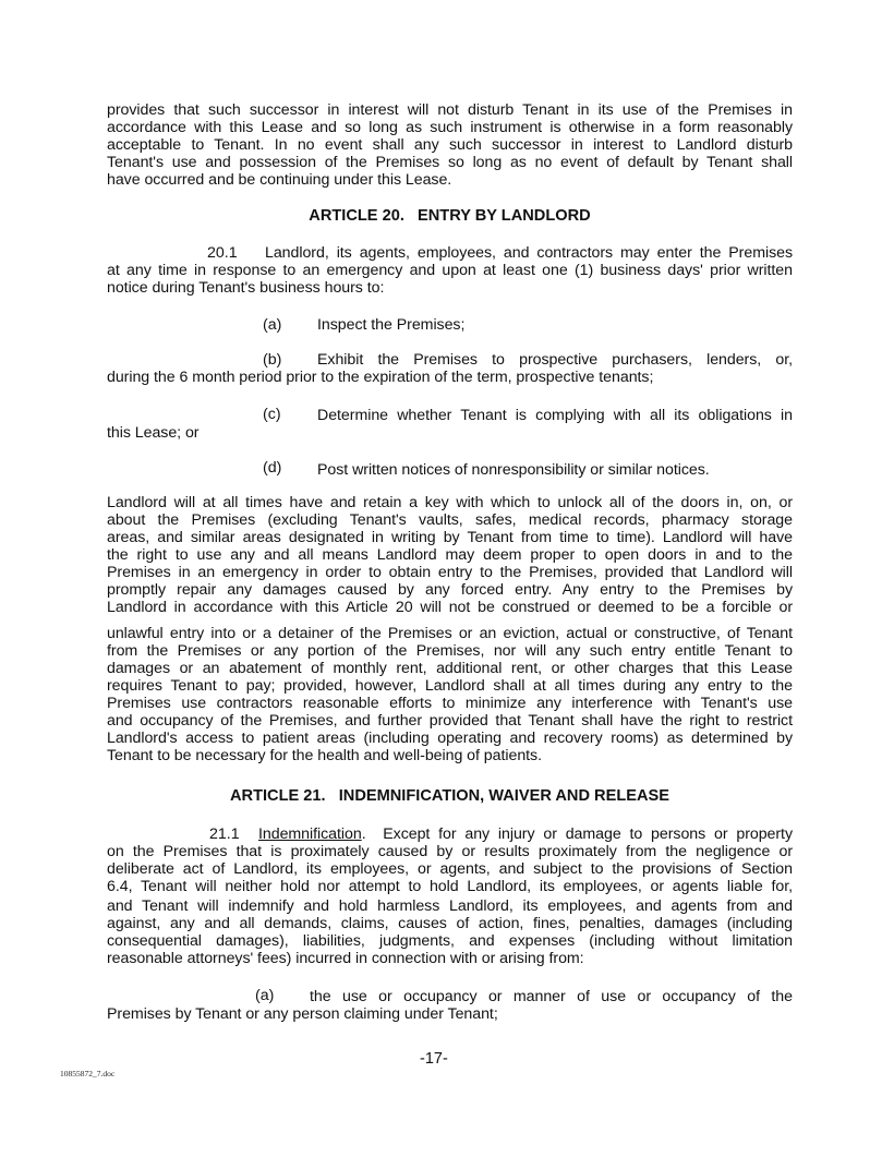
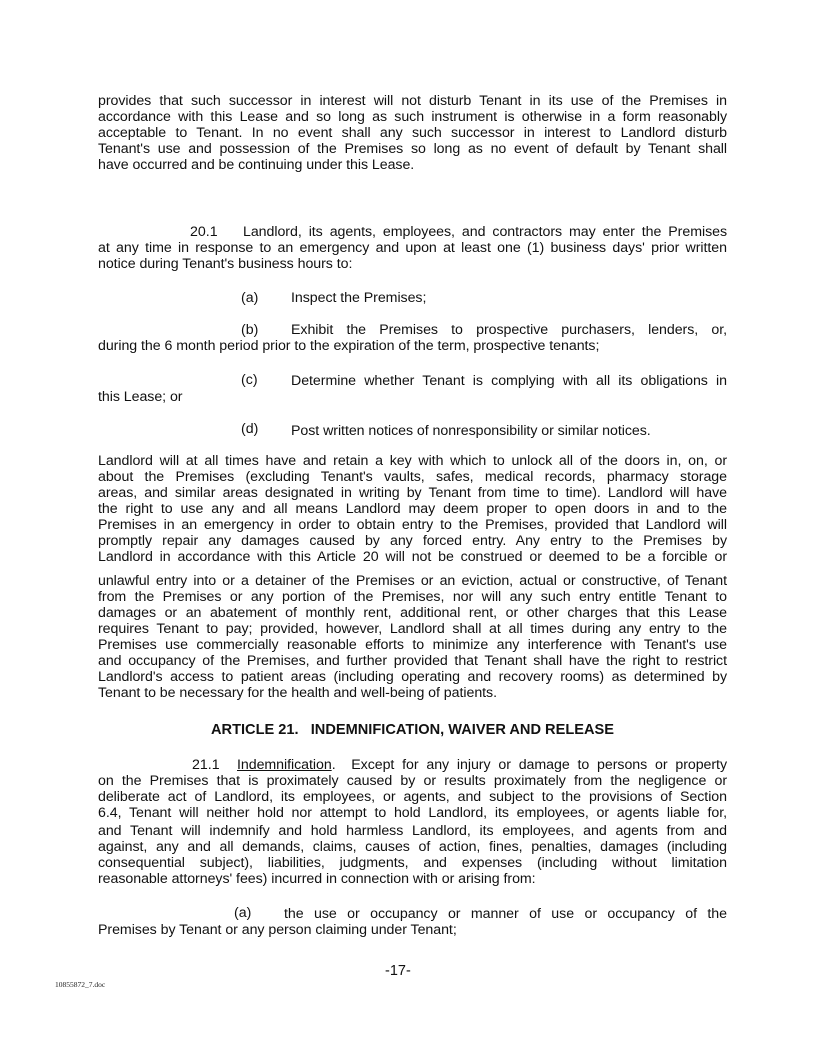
  provides that such successor in interest will not disturb Tenant in its use of the Premises in
  accordance with this Lease and so long as such instrument is otherwise in a form reasonably
  acceptable to Tenant. In no event shall any such successor in interest to Landlord disturb
  Tenant's use and possession of the Premises so long as no event of default by Tenant shall
  have occurred and be continuing under this Lease.
- ARTICLE 20. ENTRY BY LANDLORD
  20.1
  Landlord, its agents, employees, and contractors may enter the Premises
  at any time in response to an emergency and upon at least one (1) business days' prior written
  notice during Tenant's business hours to:
  (a)
  Inspect the Premises;
  (b)
  Exhibit the Premises to prospective purchasers, lenders, or,
  during the 6 month period prior to the expiration of the term, prospective tenants;
  (c)
  Determine whether Tenant is complying with all its obligations in
  this Lease; or
  (d)
  Post written notices of nonresponsibility or similar notices.
  Landlord will at all times have and retain a key with which to unlock all of the doors in, on, or
  about the Premises (excluding Tenant's vaults, safes, medical records, pharmacy storage
  areas, and similar areas designated in writing by Tenant from time to time). Landlord will have
  the right to use any and all means Landlord may deem proper to open doors in and to the
  Premises in an emergency in order to obtain entry to the Premises, provided that Landlord will
  promptly repair any damages caused by any forced entry. Any entry to the Premises by
  Landlord in accordance with this Article 20 will not be construed or deemed to be a forcible or
  unlawful entry into or a detainer of the Premises or an eviction, actual or constructive, of Tenant
  from the Premises or any portion of the Premises, nor will any such entry entitle Tenant to
  damages or an abatement of monthly rent, additional rent, or other charges that this Lease
  requires Tenant to pay; provided, however, Landlord shall at all times during any entry to the
- Premises use contractors reasonable efforts to minimize any interference with Tenant's use
+ Premises use commercially reasonable efforts to minimize any interference with Tenant's use
  and occupancy of the Premises, and further provided that Tenant shall have the right to restrict
  Landlord's access to patient areas (including operating and recovery rooms) as determined by
  Tenant to be necessary for the health and well-being of patients.
  ARTICLE 21. INDEMNIFICATION, WAIVER AND RELEASE
  21.1
  Indemnification
  . Except for any injury or damage to persons or property
  on the Premises that is proximately caused by or results proximately from the negligence or
  deliberate act of Landlord, its employees, or agents, and subject to the provisions of Section
  6.4, Tenant will neither hold nor attempt to hold Landlord, its employees, or agents liable for,
  and Tenant will indemnify and hold harmless Landlord, its employees, and agents from and
  against, any and all demands, claims, causes of action, fines, penalties, damages (including
- consequential damages), liabilities, judgments, and expenses (including without limitation
+ consequential subject), liabilities, judgments, and expenses (including without limitation
  reasonable attorneys' fees) incurred in connection with or arising from:
  (a)
  the use or occupancy or manner of use or occupancy of the
  Premises by Tenant or any person claiming under Tenant;
  -17-
  10855872_7.doc
